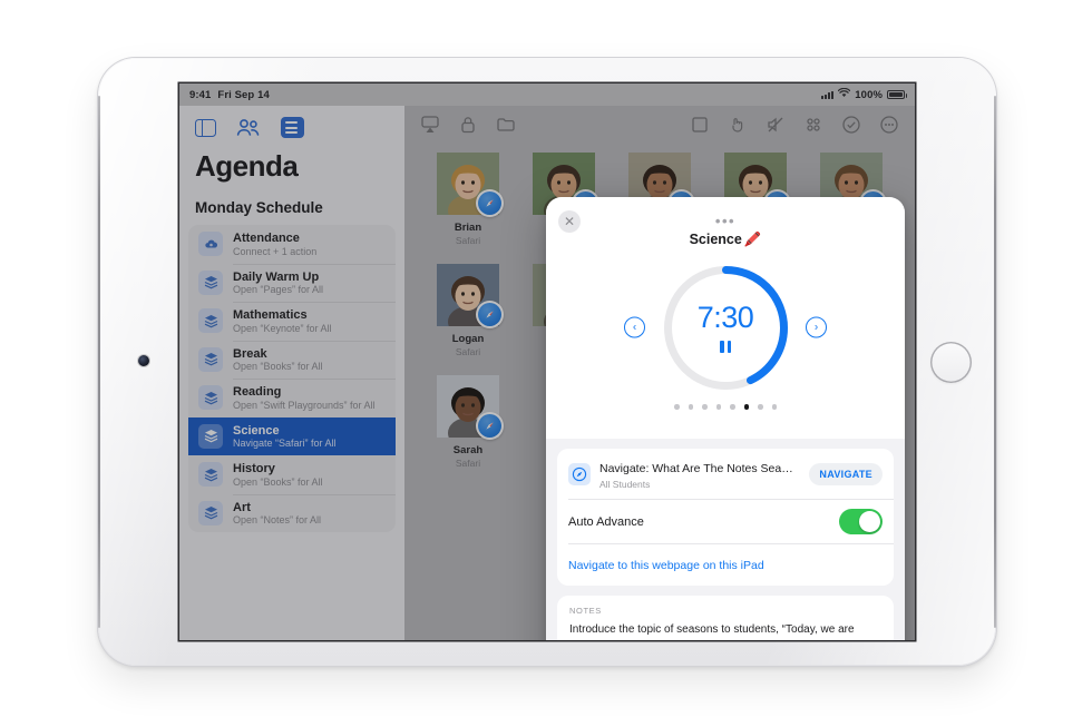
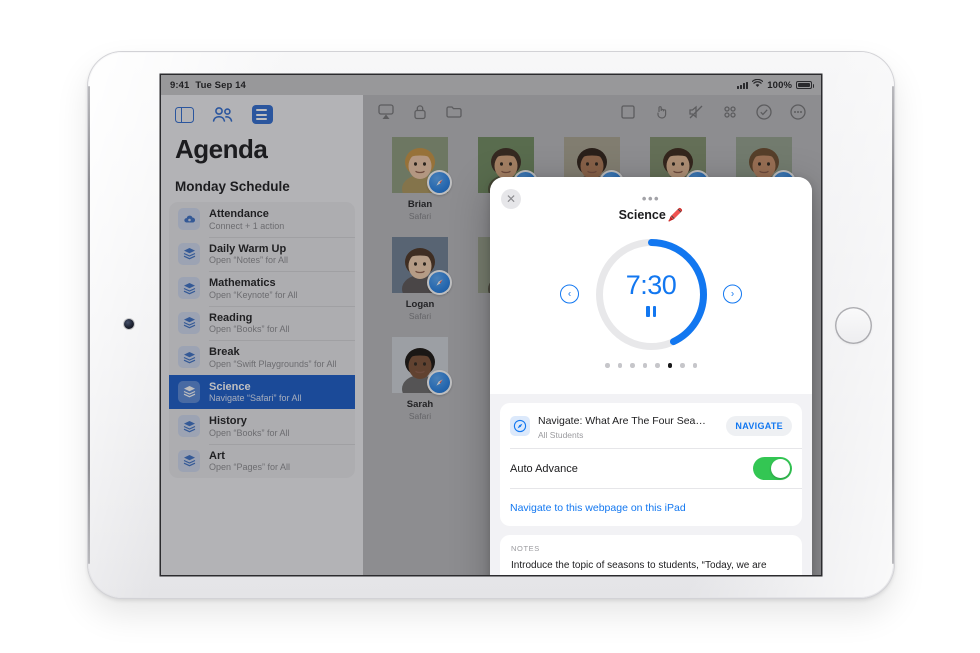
  9:41
- Fri Sep 14
+ Tue Sep 14
  100%
  Brian
  Safari
  Logan
  Safari
  Sarah
  Safari
  Agenda
  Monday Schedule
  Attendance
  Connect + 1 action
  Daily Warm Up
- Open “Pages” for All
+ Open “Notes” for All
  Mathematics
  Open “Keynote” for All
- Break
+ Reading
  Open “Books” for All
- Reading
+ Break
  Open “Swift Playgrounds” for All
  Science
  Navigate “Safari” for All
  History
  Open “Books” for All
  Art
- Open “Notes” for All
+ Open “Pages” for All
  ✕
  •••
  Science 🖍️
  ‹
  7:30
  ›
- Navigate: What Are The Notes Sea…
+ Navigate: What Are The Four Sea…
  All Students
  NAVIGATE
  Auto Advance
  Navigate to this webpage on this iPad
  NOTES
